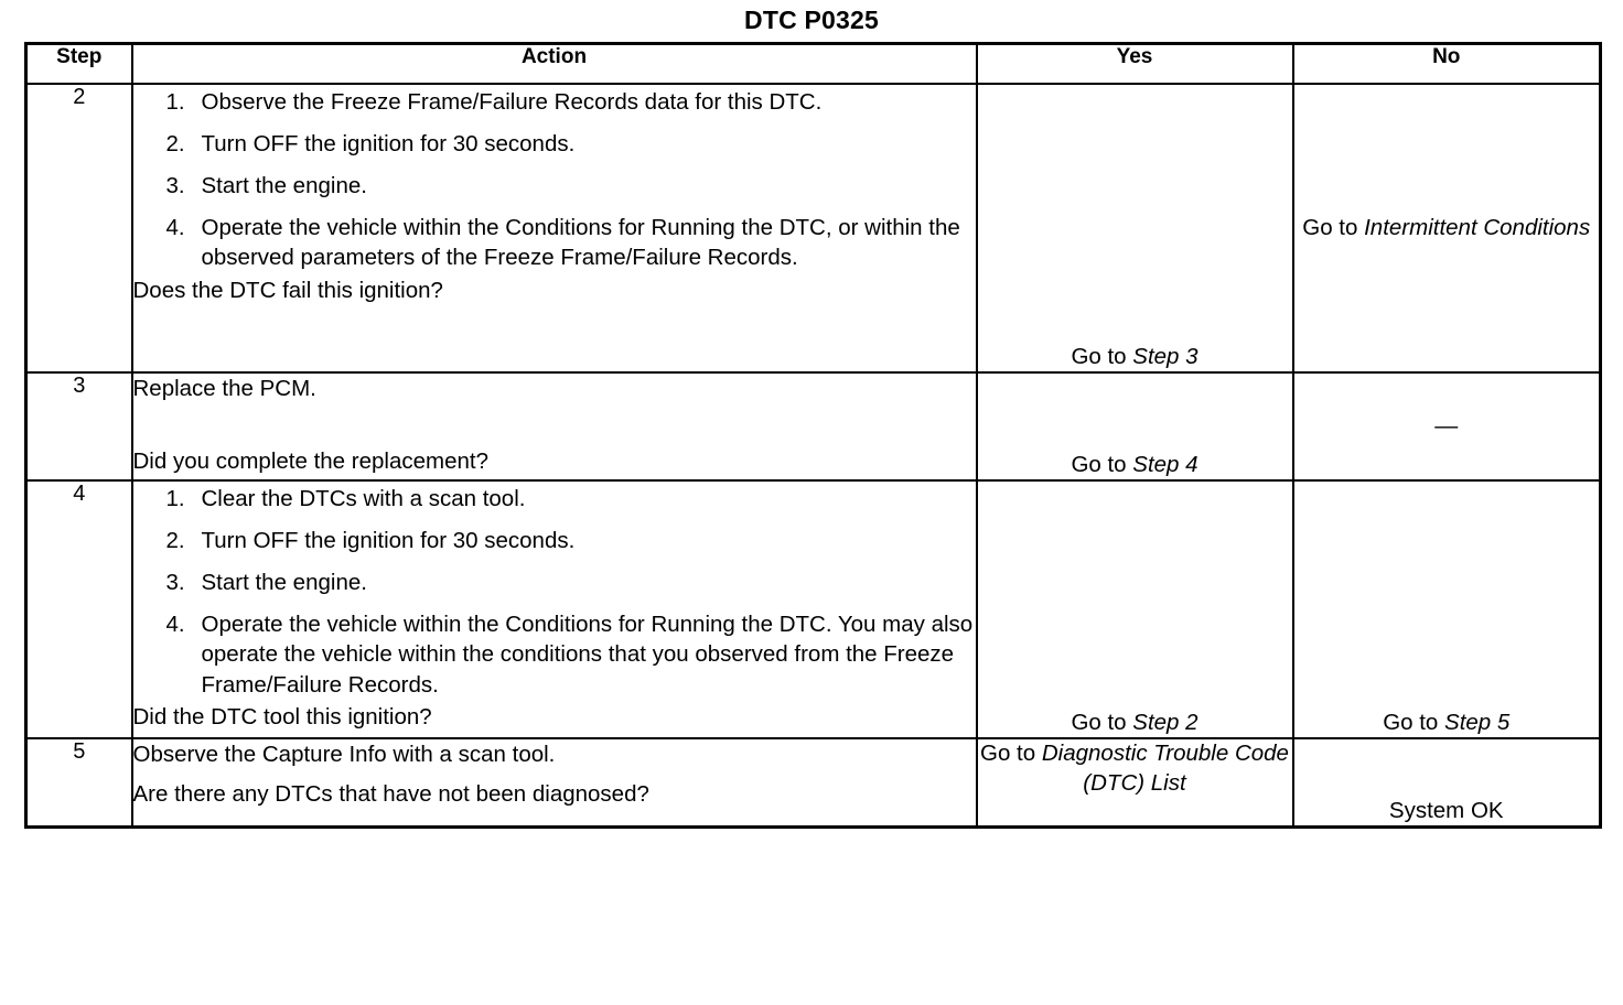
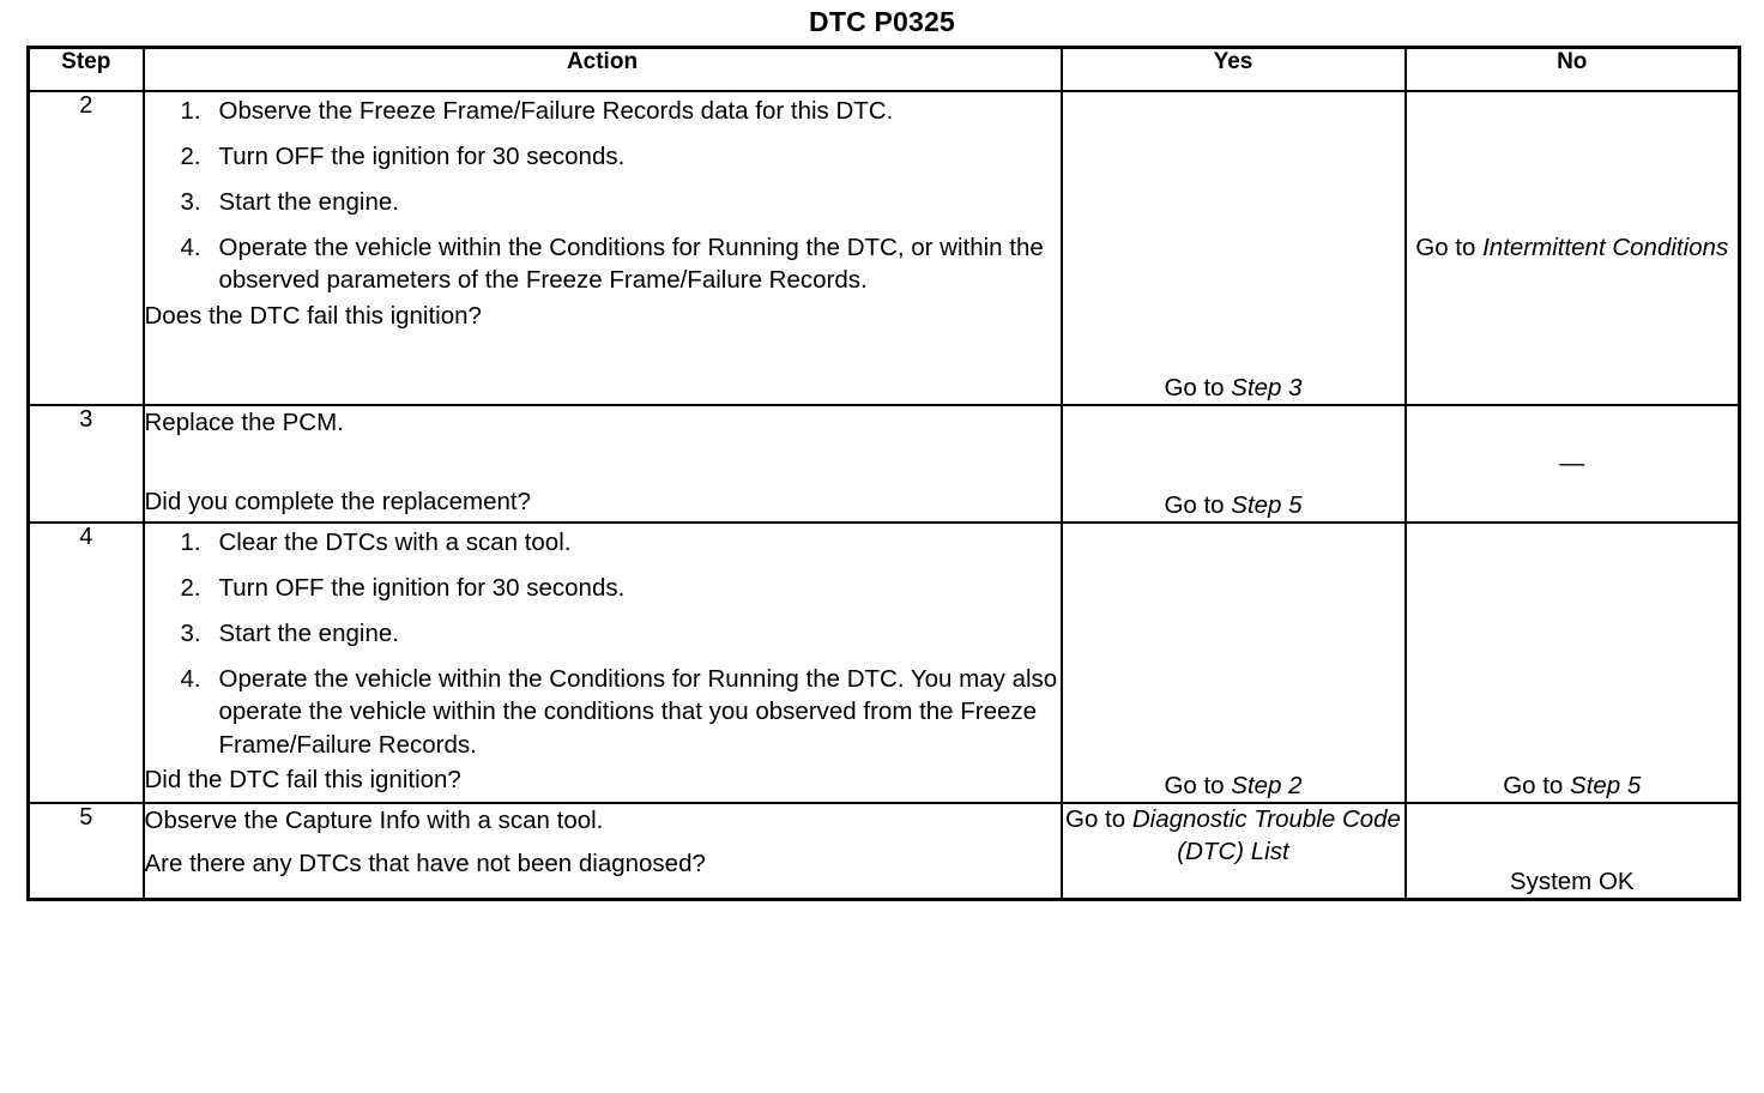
  DTC P0325
  Step	Action	Yes	No
  2	1. Observe the Freeze Frame/Failure Records data for this DTC. 2. Turn OFF the ignition for 30 seconds. 3. Start the engine. 4. Operate the vehicle within the Conditions for Running the DTC, or within the observed parameters of the Freeze Frame/Failure Records. Does the DTC fail this ignition?	Go to Step 3	Go to Intermittent Conditions
- 3	Replace the PCM. Did you complete the replacement?	Go to Step 4	—
+ 3	Replace the PCM. Did you complete the replacement?	Go to Step 5	—
- 4	1. Clear the DTCs with a scan tool. 2. Turn OFF the ignition for 30 seconds. 3. Start the engine. 4. Operate the vehicle within the Conditions for Running the DTC. You may also operate the vehicle within the conditions that you observed from the Freeze Frame/Failure Records. Did the DTC tool this ignition?	Go to Step 2	Go to Step 5
+ 4	1. Clear the DTCs with a scan tool. 2. Turn OFF the ignition for 30 seconds. 3. Start the engine. 4. Operate the vehicle within the Conditions for Running the DTC. You may also operate the vehicle within the conditions that you observed from the Freeze Frame/Failure Records. Did the DTC fail this ignition?	Go to Step 2	Go to Step 5
  5	Observe the Capture Info with a scan tool. Are there any DTCs that have not been diagnosed?	Go to Diagnostic Trouble Code (DTC) List	System OK
